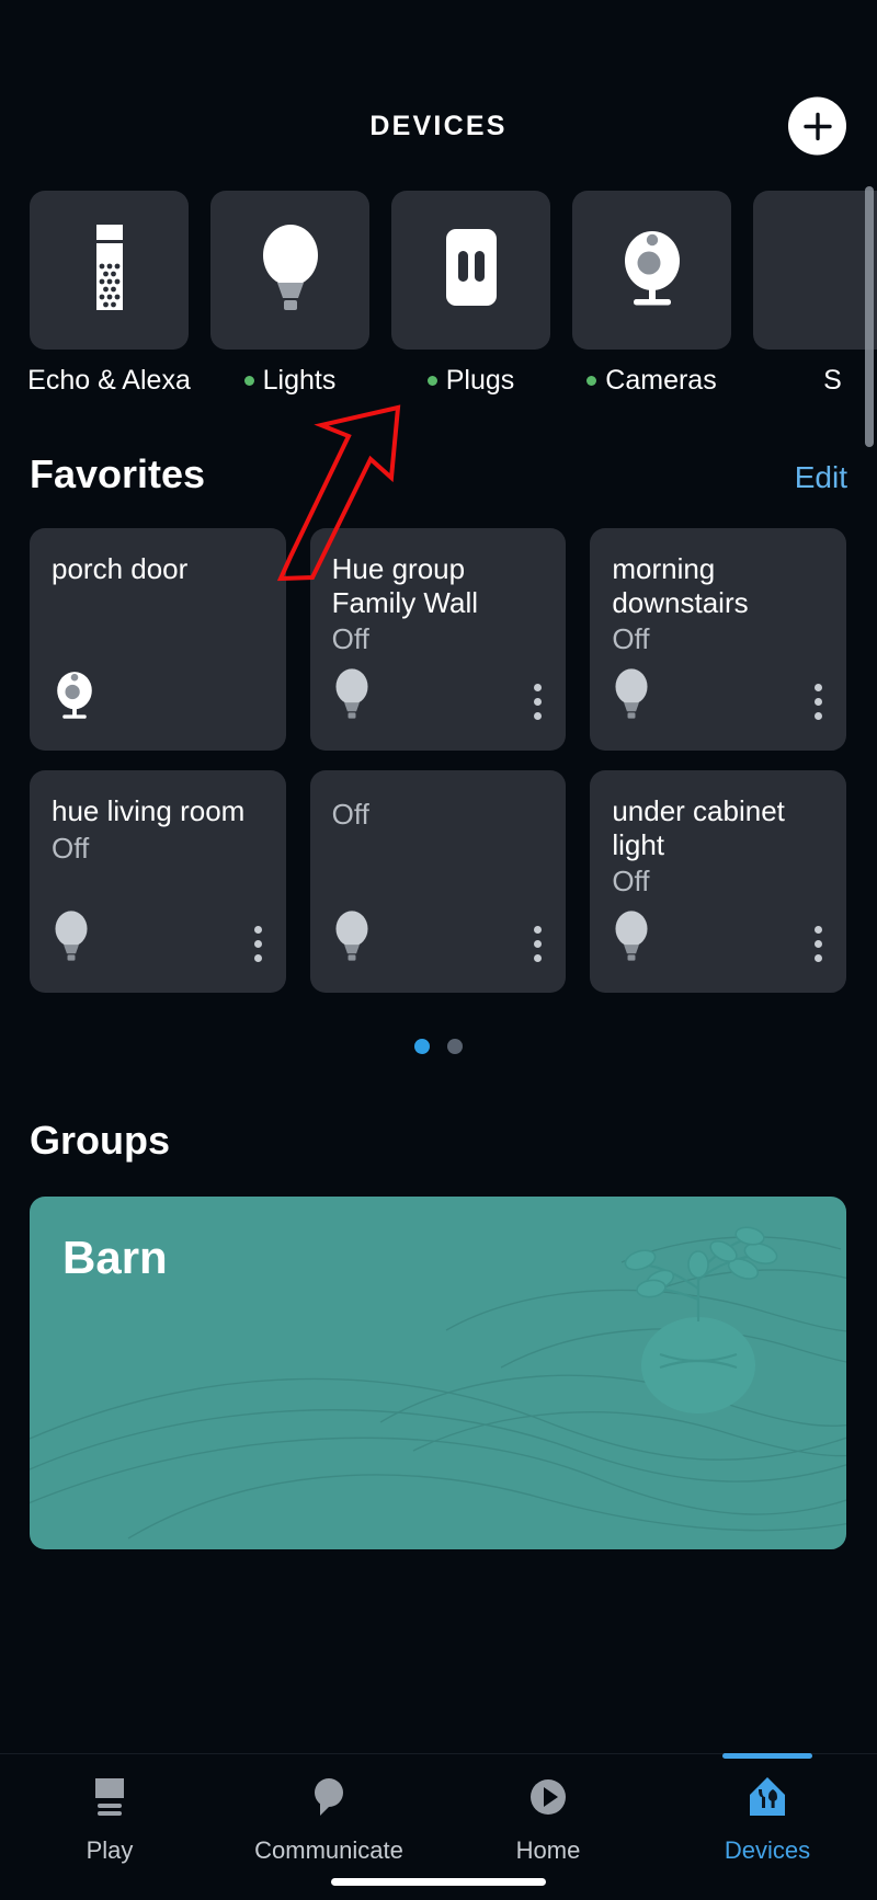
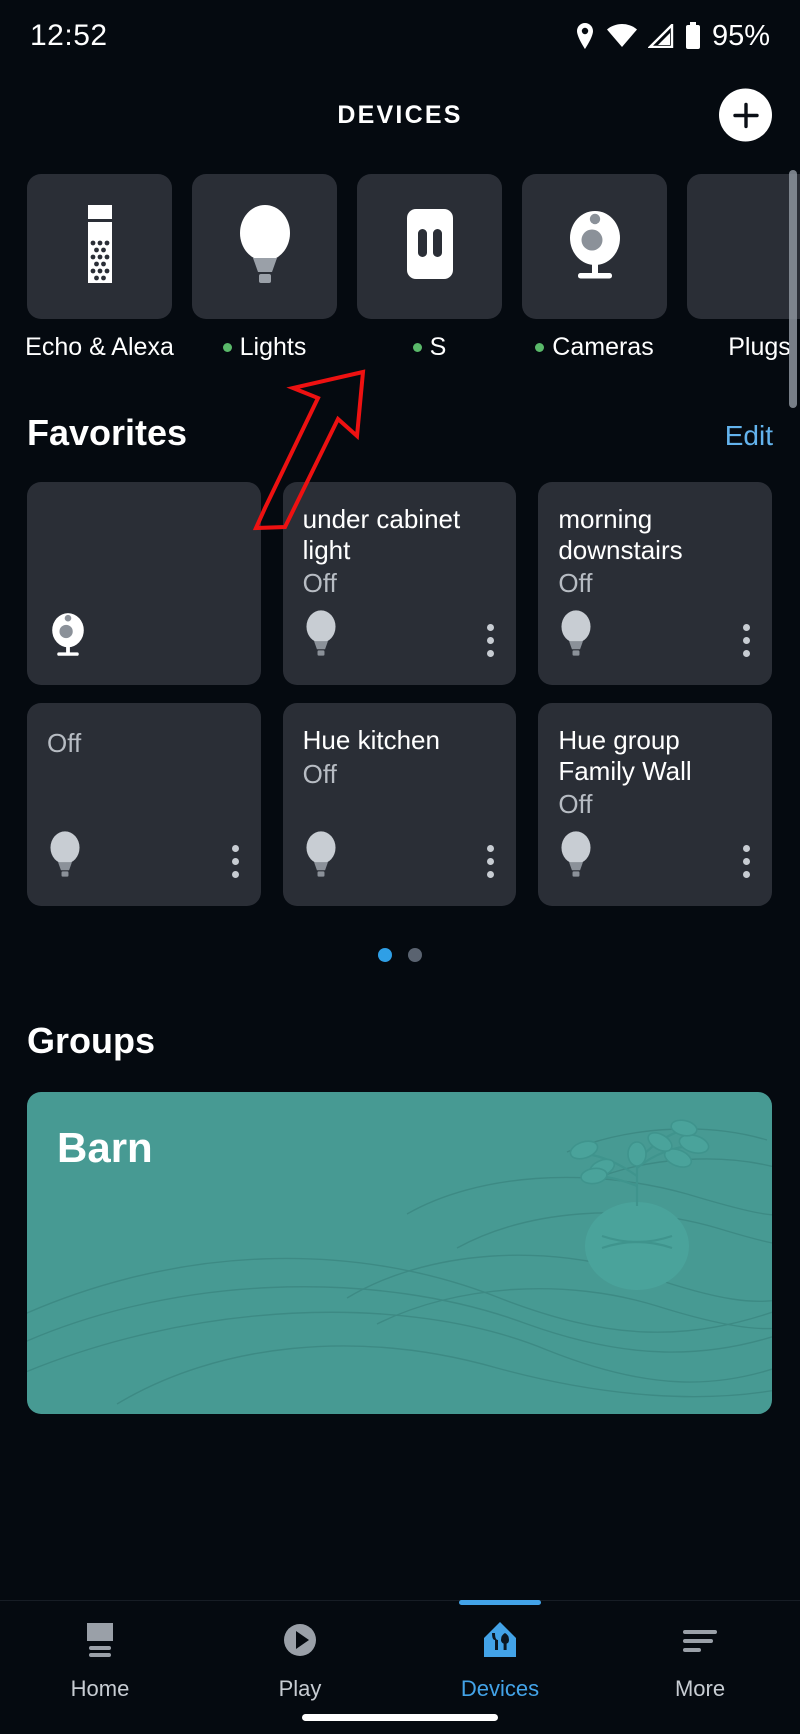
+ 12:52
+ 95%
  DEVICES
  Echo & Alexa
  Lights
- Plugs
+ S
  Cameras
- S
+ Plugs
  Favorites
  Edit
- porch door
- Hue group Family Wall
+ under cabinet light
  Off
  morning downstairs
  Off
- hue living room
  Off
+ Hue kitchen
  Off
- under cabinet light
+ Hue group Family Wall
  Off
  Groups
  Barn
- Play
+ Home
- Communicate
- Home
+ Play
  Devices
+ More
